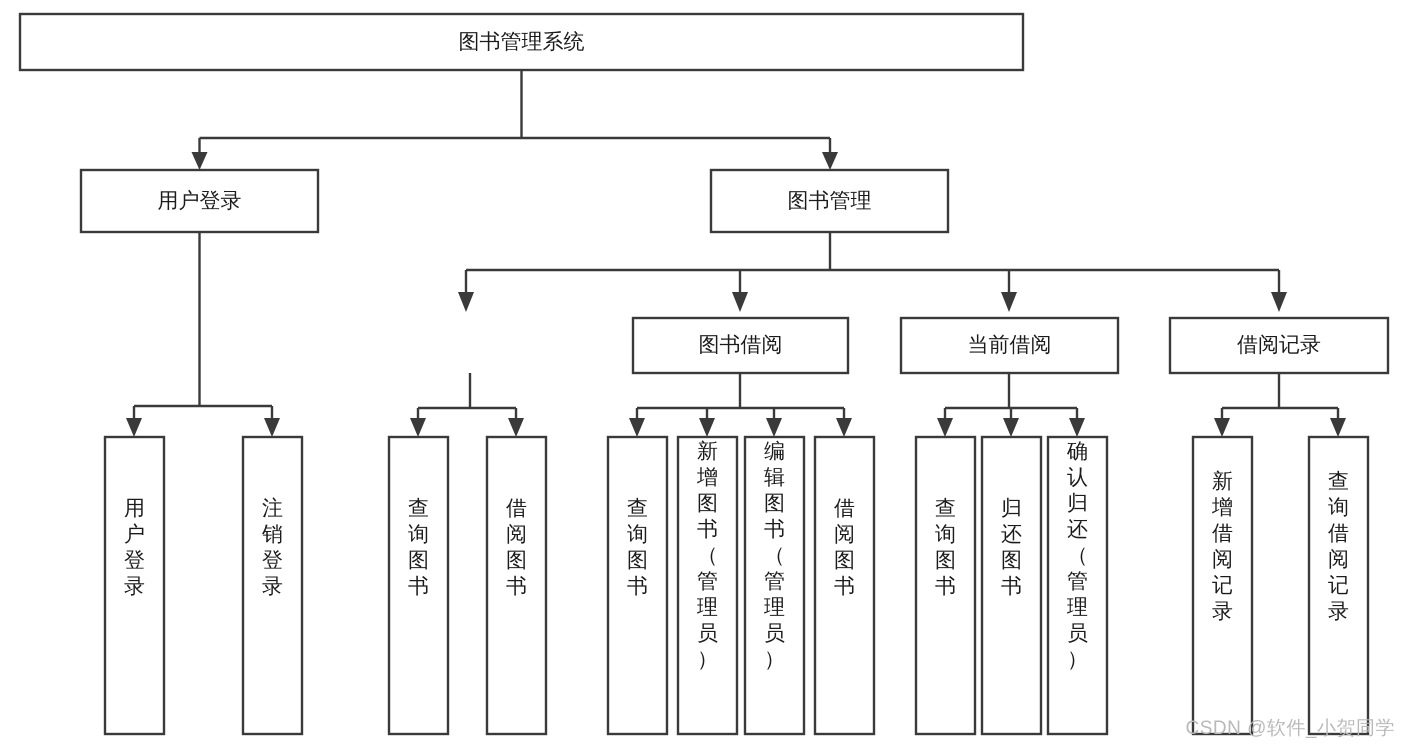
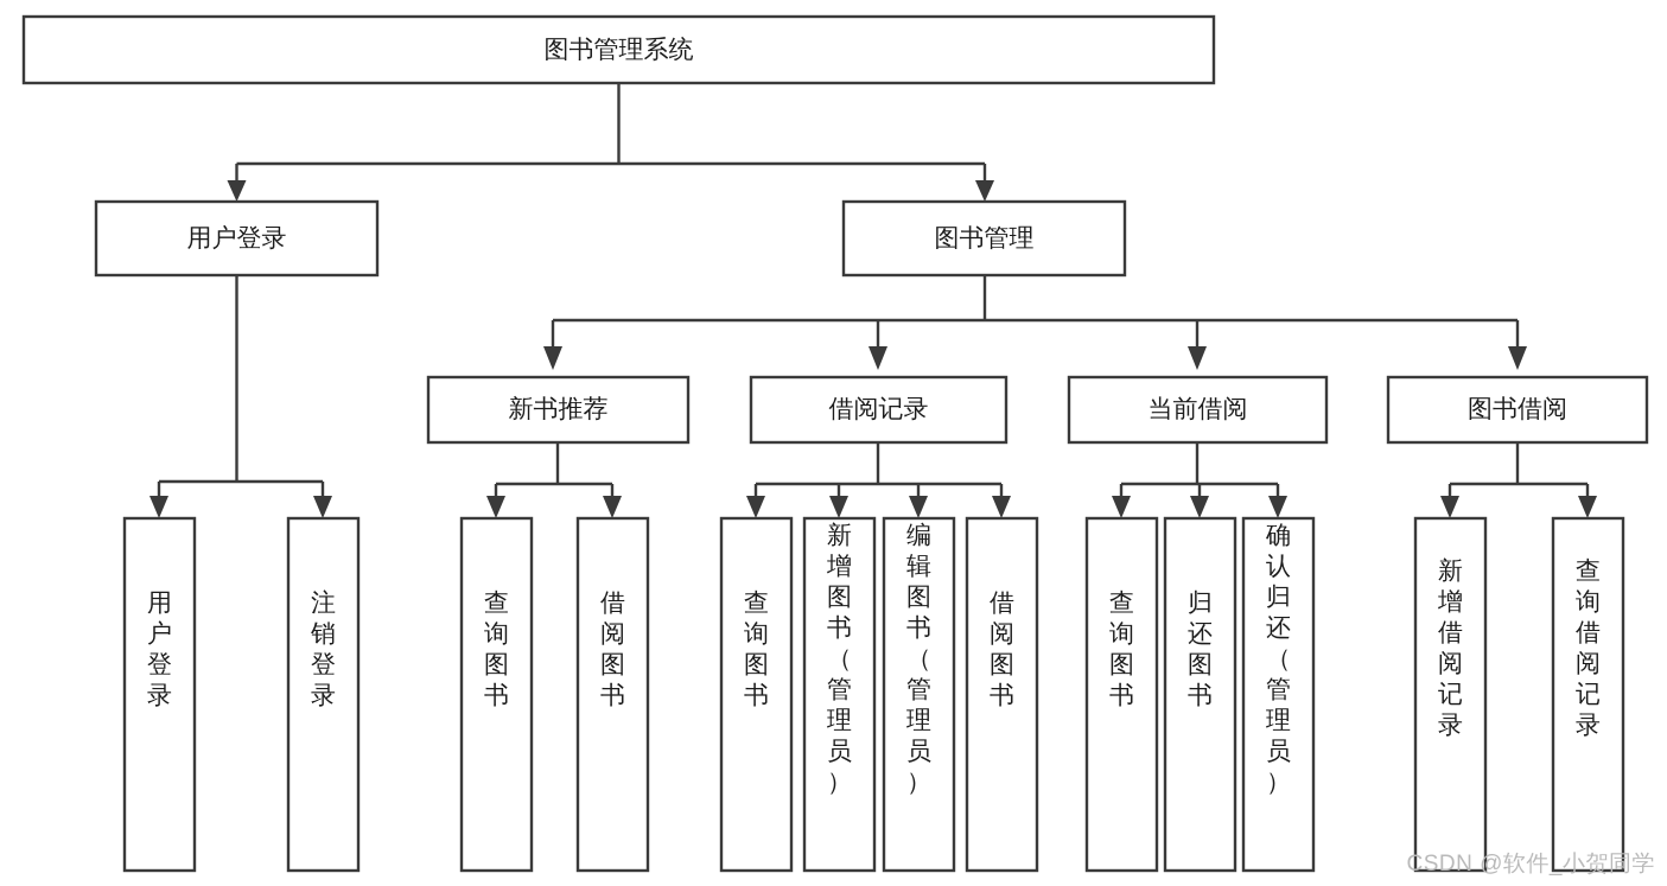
  图书管理系统
  用户登录
  图书管理
+ 新书推荐
- 图书借阅
+ 借阅记录
  当前借阅
- 借阅记录
+ 图书借阅
  用户登录
  注销登录
  查询图书
  借阅图书
  查询图书
  新增图书（管理员）
  编辑图书（管理员）
  借阅图书
  查询图书
  归还图书
  确认归还（管理员）
  新增借阅记录
  查询借阅记录
  CSDN @软件_小贺同学
